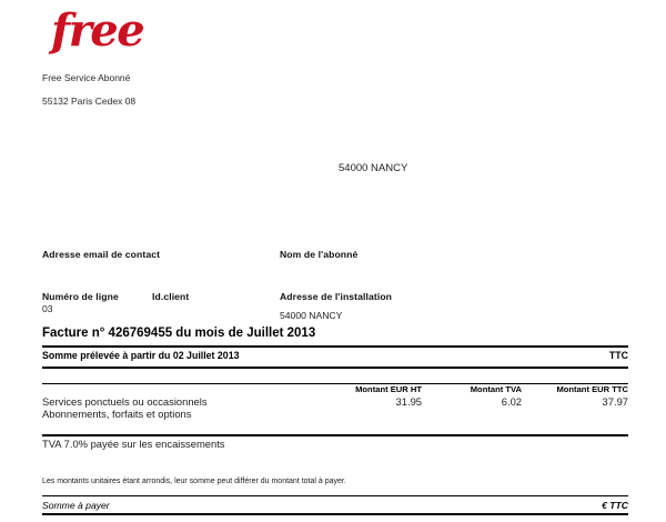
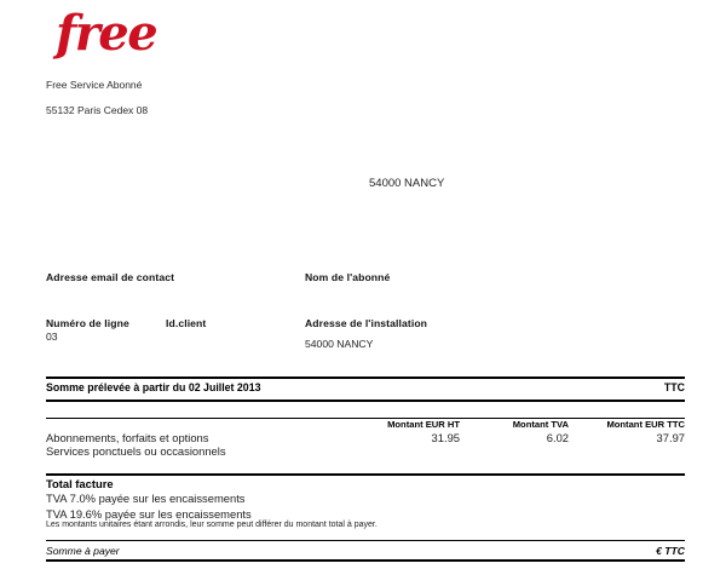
  free
  Free Service Abonné
  55132 Paris Cedex 08
  54000 NANCY
  Adresse email de contact
  Nom de l'abonné
  Numéro de ligne
  03
  Id.client
  Adresse de l'installation
  54000 NANCY
- Facture n° 426769455 du mois de Juillet 2013
  Somme prélevée à partir du 02 Juillet 2013
  TTC
  	Montant EUR HT	Montant TVA	Montant EUR TTC
- Services ponctuels ou occasionnels	31.95	6.02	37.97
+ Abonnements, forfaits et options	31.95	6.02	37.97
- Abonnements, forfaits et options
+ Services ponctuels ou occasionnels
+ Total facture
  TVA 7.0% payée sur les encaissements
+ TVA 19.6% payée sur les encaissements
  Somme à payer
  € TTC
